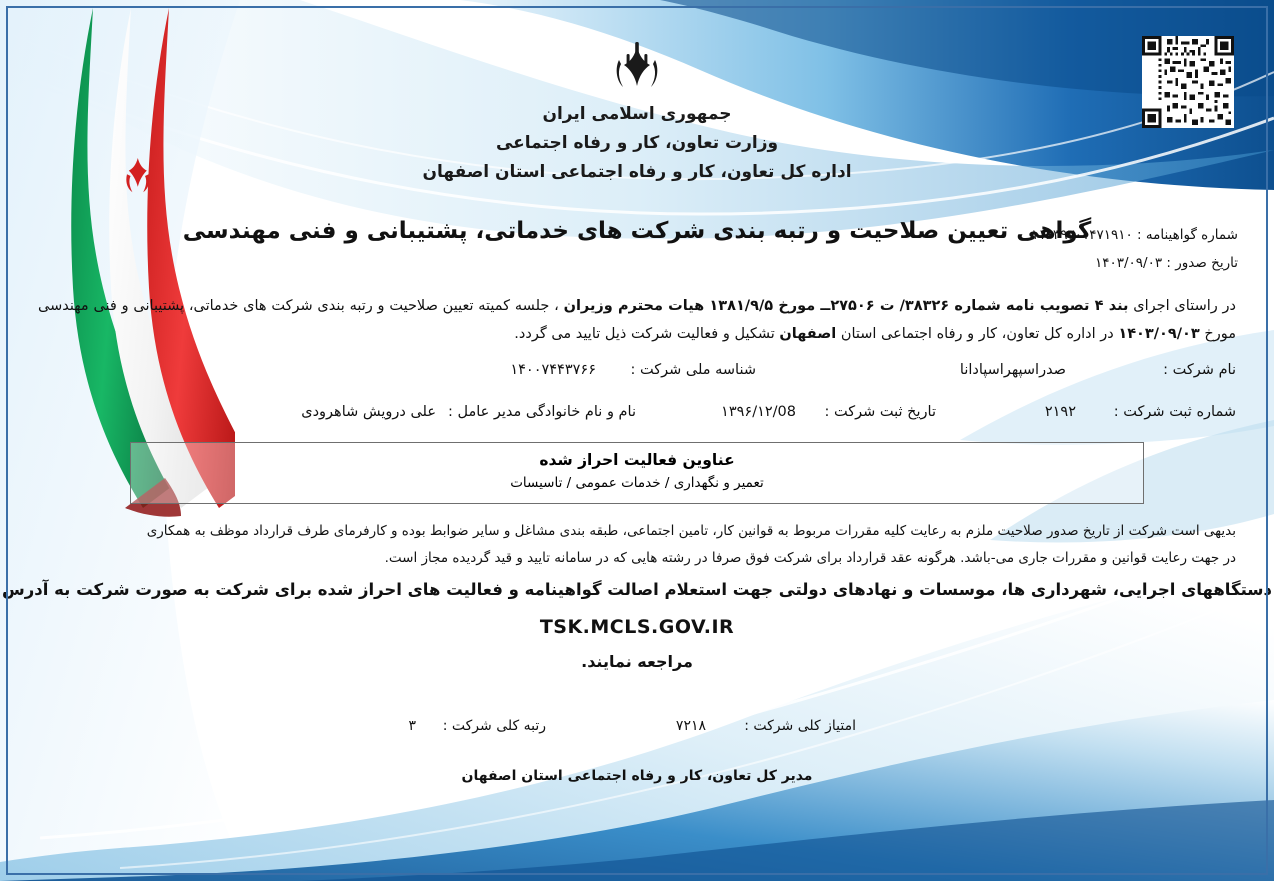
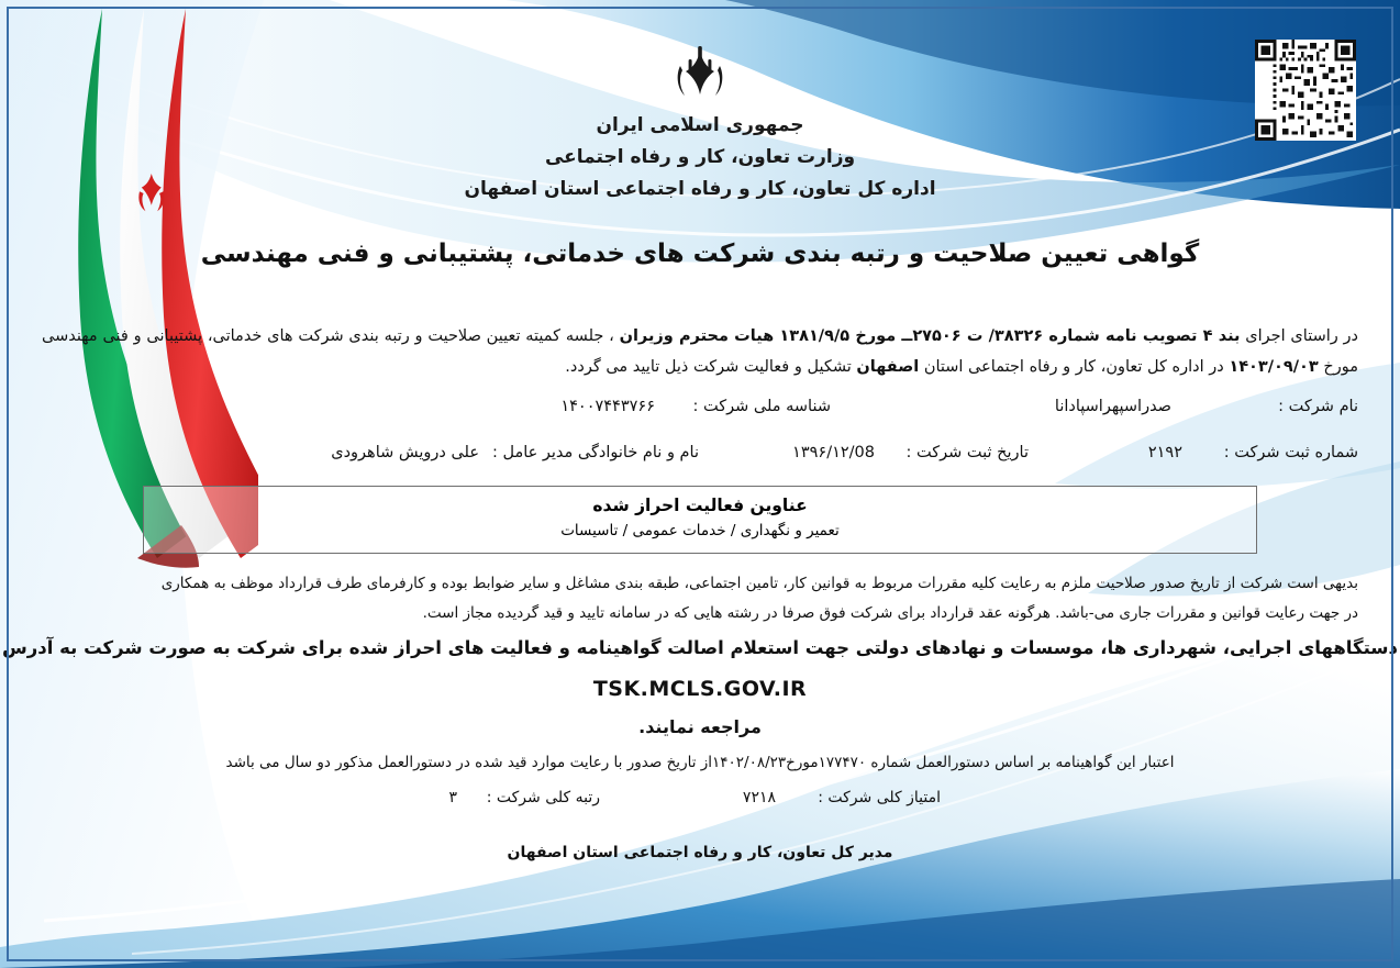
  جمهوری اسلامی ایران
  وزارت تعاون، کار و رفاه اجتماعی
  اداره کل تعاون، کار و رفاه اجتماعی استان اصفهان
  گواهی تعیین صلاحیت و رتبه بندی شرکت های خدماتی، پشتیبانی و فنی مهندسی
- شماره گواهینامه : ۱۱۶۳۹۲۰۱۴۷۱۹۱۰
- تاریخ صدور : ۱۴۰۳/۰۹/۰۳
  در راستای اجرای بند ۴ تصویب نامه شماره ۳۸۳۲۶/ ت ۲۷۵۰۶ــ مورخ ۱۳۸۱/۹/۵ هیات محترم وزیران ، جلسه کمیته تعیین صلاحیت و رتبه بندی شرکت های خدماتی، پشتیبانی و فنی مهندسی مورخ ۱۴۰۳/۰۹/۰۳ در اداره کل تعاون، کار و رفاه اجتماعی استان اصفهان تشکیل و فعالیت شرکت ذیل تایید می گردد.
  نام شرکت :
  صدراسپهراسپادانا
  شناسه ملی شرکت :
  ۱۴۰۰۷۴۴۳۷۶۶
  شماره ثبت شرکت :
  ۲۱۹۲
  تاریخ ثبت شرکت :
  ۱۳۹۶/۱۲/08
  نام و نام خانوادگی مدیر عامل :
  علی درویش شاهرودی
  عناوین فعالیت احراز شده
  تعمیر و نگهداری / خدمات عمومی / تاسیسات
  بدیهی است شرکت از تاریخ صدور صلاحیت ملزم به رعایت کلیه مقررات مربوط به قوانین کار، تامین اجتماعی، طبقه بندی مشاغل و سایر ضوابط بوده و کارفرمای طرف قرارداد موظف به همکاری
  در جهت رعایت قوانین و مقررات جاری می-باشد. هرگونه عقد قرارداد برای شرکت فوق صرفا در رشته هایی که در سامانه تایید و قید گردیده مجاز است.
  دستگاههای اجرایی، شهرداری ها، موسسات و نهادهای دولتی جهت استعلام اصالت گواهینامه و فعالیت های احراز شده برای شرکت به صورت شرکت به آدرس
  TSK.MCLS.GOV.IR
  مراجعه نمایند.
+ اعتبار این گواهینامه بر اساس دستورالعمل شماره ۱۷۷۴۷۰مورخ۱۴۰۲/۰۸/۲۳از تاریخ صدور با رعایت موارد قید شده در دستورالعمل مذکور دو سال می باشد
  امتیاز کلی شرکت :
  ۷۲۱۸
  رتبه کلی شرکت :
  ۳
  مدیر کل تعاون، کار و رفاه اجتماعی استان اصفهان
